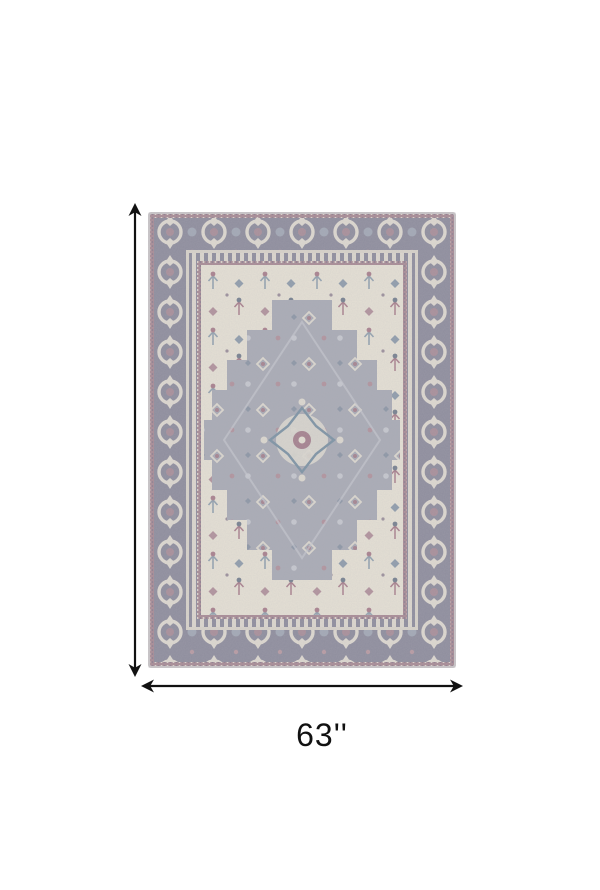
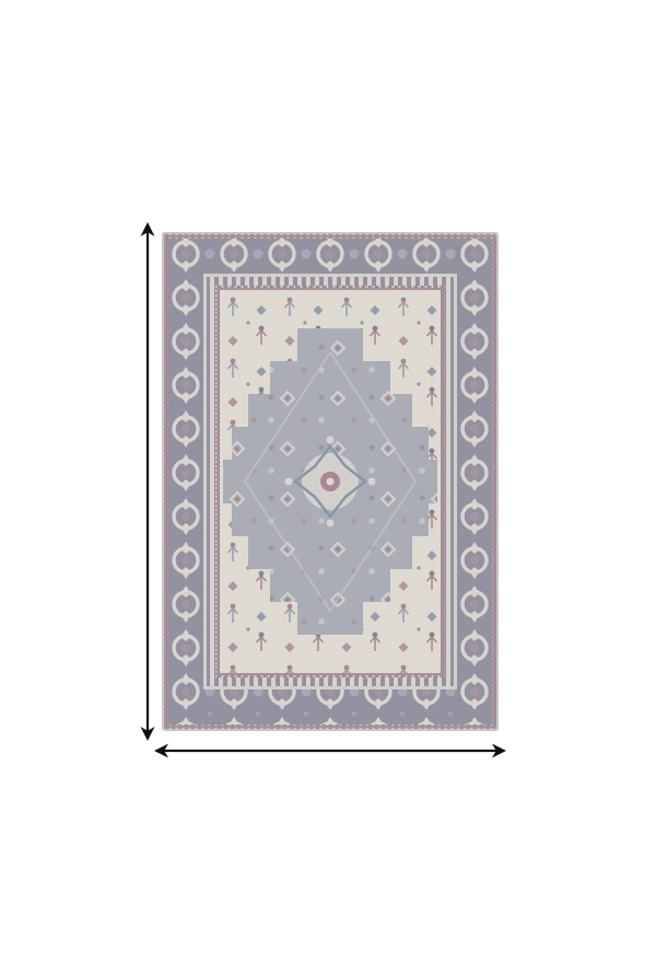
- 63''
